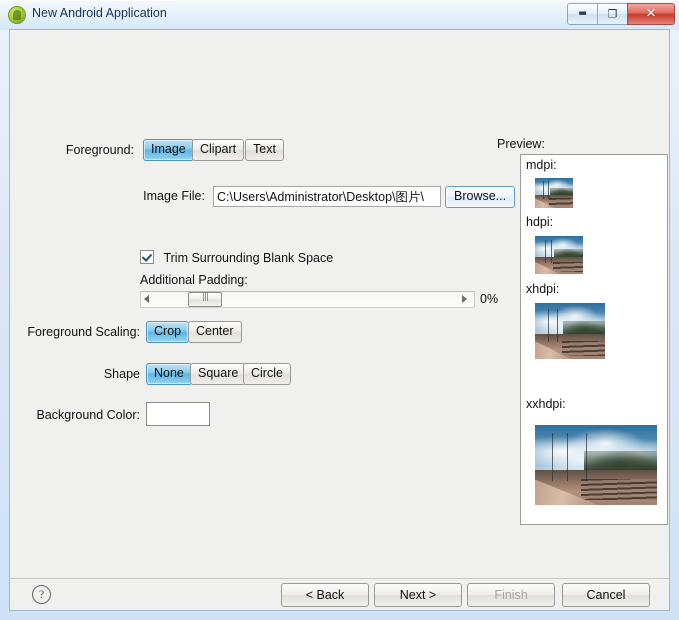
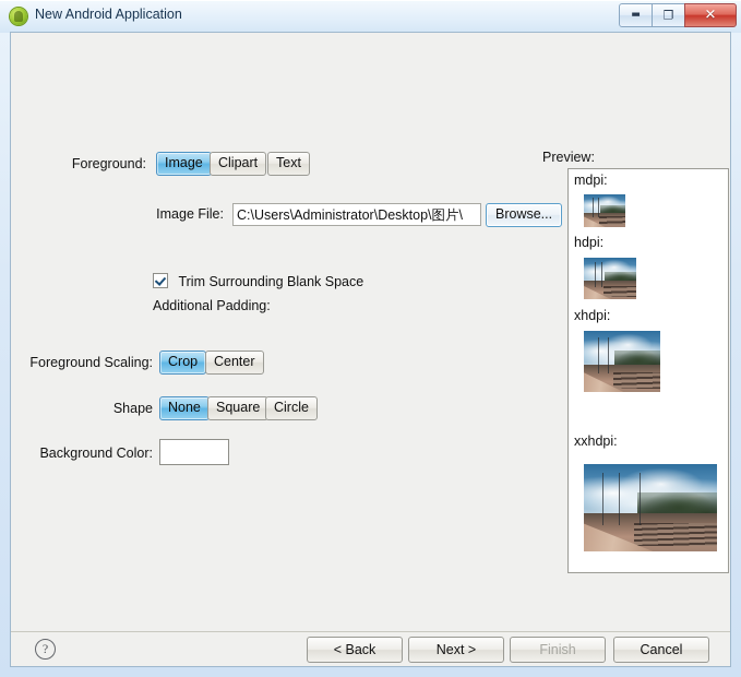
  New Android Application
  ▬
  ❐
  ✕
  Foreground:
  Image
  Clipart
  Text
  Image File:
  C:\Users\Administrator\Desktop\图片\
  Browse...
  Trim Surrounding Blank Space
  Additional Padding:
- 0%
  Foreground Scaling:
  Crop
  Center
  Shape
  None
  Square
  Circle
  Background Color:
  Preview:
  mdpi:
  hdpi:
  xhdpi:
  xxhdpi:
  ?
  < Back
  Next >
  Finish
  Cancel
